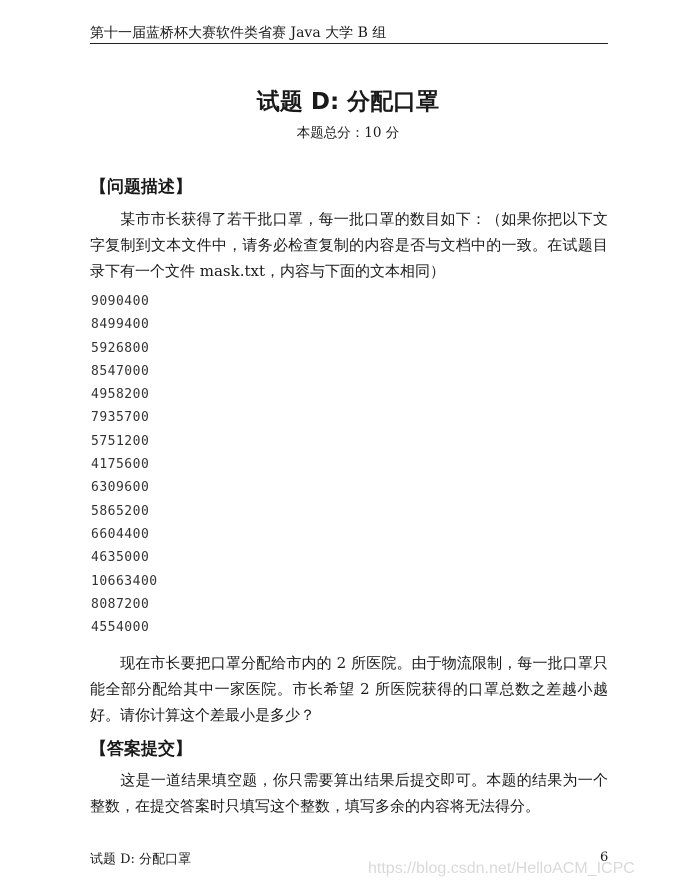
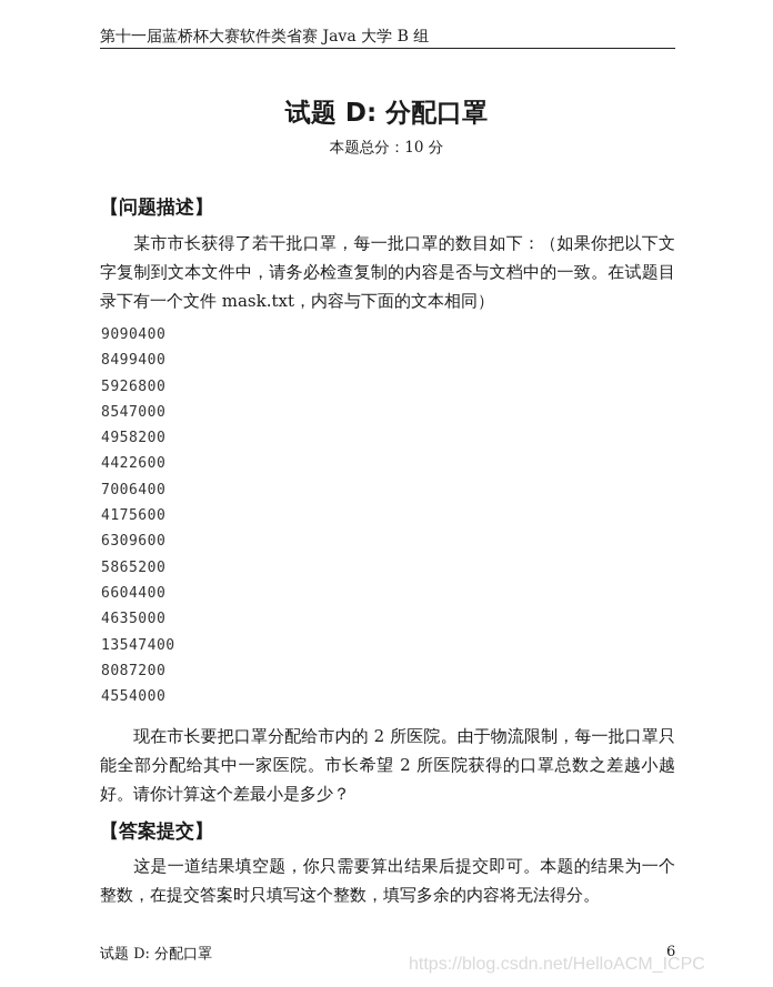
  第十一届蓝桥杯大赛软件类省赛 Java 大学 B 组
  试题 D: 分配口罩
  本题总分：10 分
  【问题描述】
  某市市长获得了若干批口罩，每一批口罩的数目如下：（如果你把以下文字复制到文本文件中，请务必检查复制的内容是否与文档中的一致。在试题目录下有一个文件 mask.txt，内容与下面的文本相同）
  9090400
  8499400
  5926800
  8547000
  4958200
- 7935700
+ 4422600
- 5751200
+ 7006400
  4175600
  6309600
  5865200
  6604400
  4635000
- 10663400
+ 13547400
  8087200
  4554000
  现在市长要把口罩分配给市内的 2 所医院。由于物流限制，每一批口罩只能全部分配给其中一家医院。市长希望 2 所医院获得的口罩总数之差越小越好。请你计算这个差最小是多少？
  【答案提交】
  这是一道结果填空题，你只需要算出结果后提交即可。本题的结果为一个整数，在提交答案时只填写这个整数，填写多余的内容将无法得分。
  试题 D: 分配口罩
  6
  https://blog.csdn.net/HelloACM_ICPC
